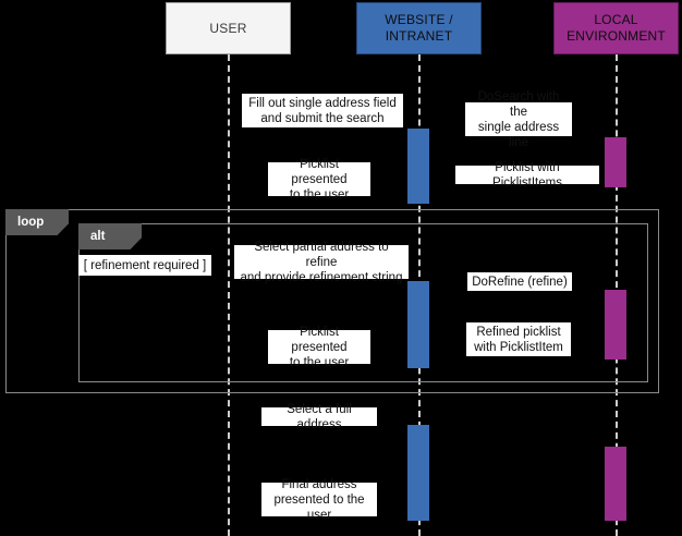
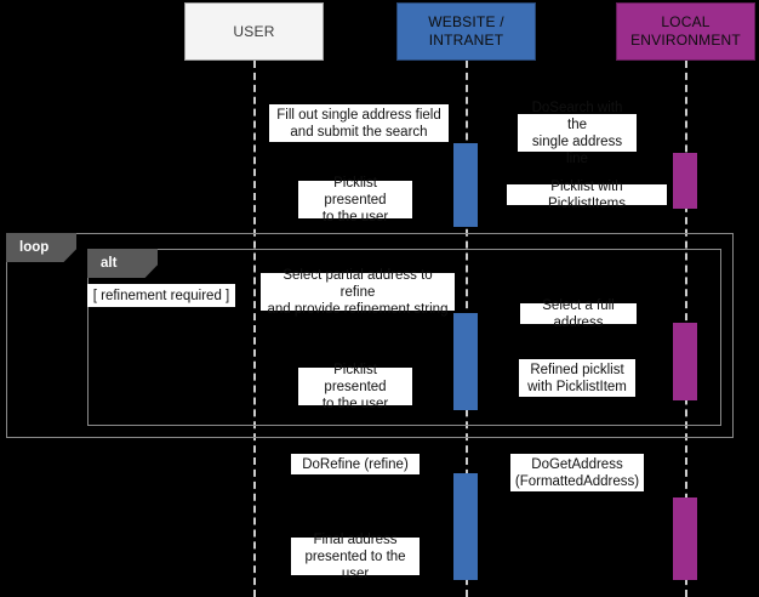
  USER
  WEBSITE / INTRANET
  LOCAL ENVIRONMENT
  loop
  alt
  [ refinement required ]
  Fill out single address field
  and submit the search
  DoSearch with the
  single address line
  Picklist presented
  to the user
  Picklist with PicklistItems
  Select partial address to refine
  and provide refinement string
- DoRefine (refine)
+ Select a full address
  Picklist presented
  to the user
  Refined picklist
  with PicklistItem
- Select a full address
+ DoRefine (refine)
+ DoGetAddress
+ (FormattedAddress)
  Final address
  presented to the user
